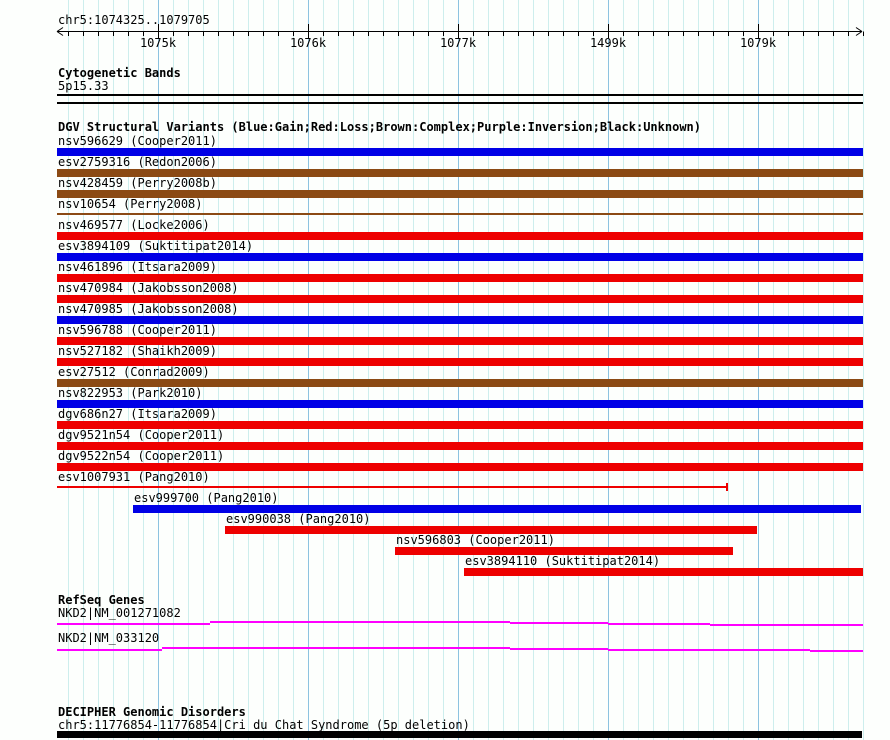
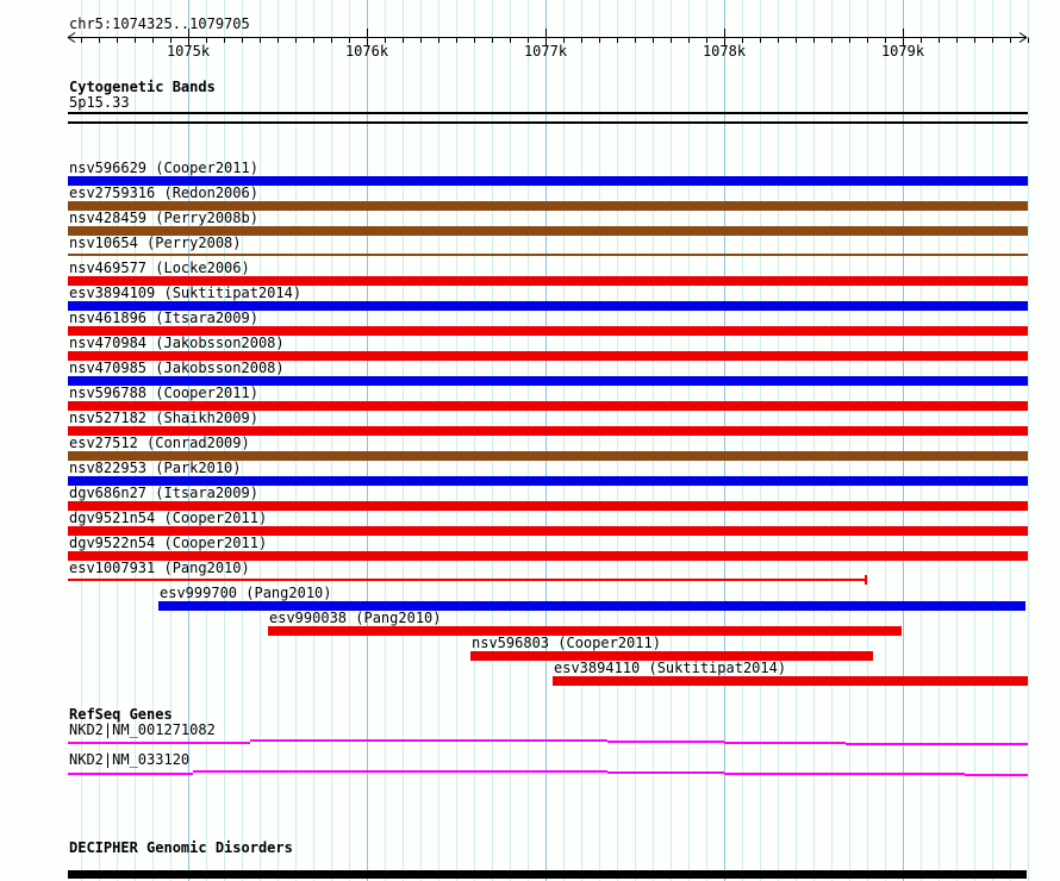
  chr5:1074325..1079705
  1075k
  1076k
  1077k
- 1499k
+ 1078k
  1079k
  Cytogenetic Bands
  5p15.33
- DGV Structural Variants (Blue:Gain;Red:Loss;Brown:Complex;Purple:Inversion;Black:Unknown)
  nsv596629 (Cooper2011)
  esv2759316 (Redon2006)
  nsv428459 (Perry2008b)
  nsv10654 (Perry2008)
  nsv469577 (Locke2006)
  esv3894109 (Suktitipat2014)
  nsv461896 (Itsara2009)
  nsv470984 (Jakobsson2008)
  nsv470985 (Jakobsson2008)
  nsv596788 (Cooper2011)
  nsv527182 (Shaikh2009)
  esv27512 (Conrad2009)
  nsv822953 (Park2010)
  dgv686n27 (Itsara2009)
  dgv9521n54 (Cooper2011)
  dgv9522n54 (Cooper2011)
  esv1007931 (Pang2010)
  esv999700 (Pang2010)
  esv990038 (Pang2010)
  nsv596803 (Cooper2011)
  esv3894110 (Suktitipat2014)
  RefSeq Genes
  NKD2|NM_001271082
  NKD2|NM_033120
  DECIPHER Genomic Disorders
- chr5:11776854-11776854|Cri du Chat Syndrome (5p deletion)
